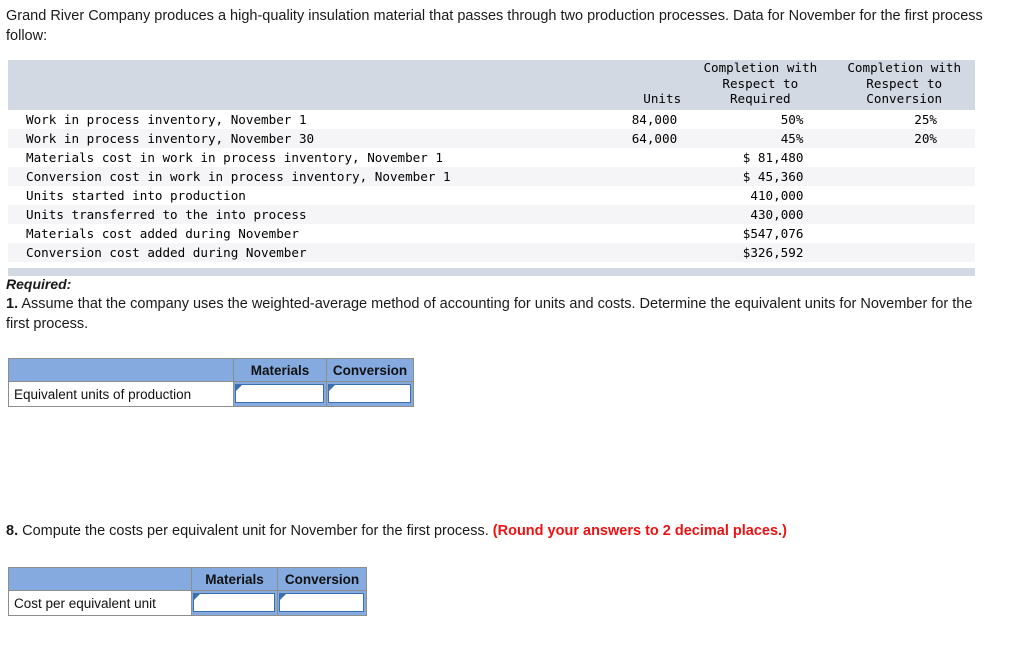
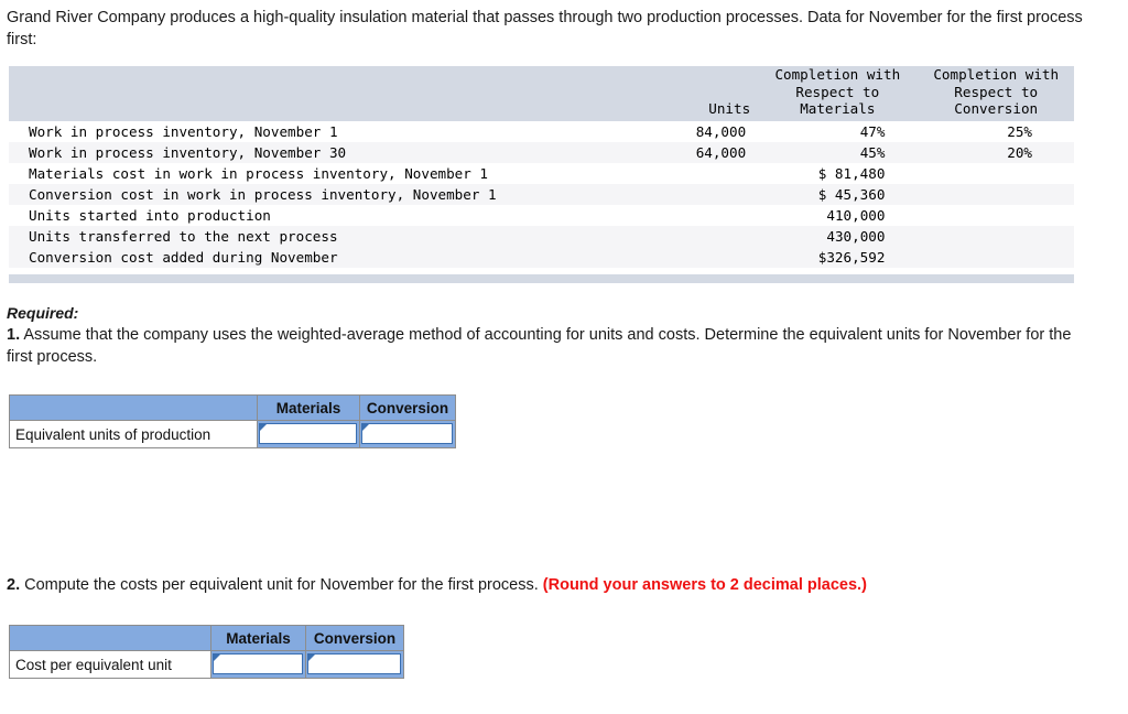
- Grand River Company produces a high-quality insulation material that passes through two production processes. Data for November for the first process follow:
+ Grand River Company produces a high-quality insulation material that passes through two production processes. Data for November for the first process first:
- 	Units	Completion with Respect to Required	Completion with Respect to Conversion
+ 	Units	Completion with Respect to Materials	Completion with Respect to Conversion
- Work in process inventory, November 1	84,000	50%	25%
+ Work in process inventory, November 1	84,000	47%	25%
  Work in process inventory, November 30	64,000	45%	20%
  Materials cost in work in process inventory, November 1		$ 81,480
  Conversion cost in work in process inventory, November 1		$ 45,360
  Units started into production		410,000
- Units transferred to the into process		430,000
+ Units transferred to the next process		430,000
- Materials cost added during November		$547,076
  Conversion cost added during November		$326,592
  Required:
  1. Assume that the company uses the weighted-average method of accounting for units and costs. Determine the equivalent units for November for the first process.
- 8. Compute the costs per equivalent unit for November for the first process. (Round your answers to 2 decimal places.)
+ 2. Compute the costs per equivalent unit for November for the first process. (Round your answers to 2 decimal places.)
  	Materials	Conversion
  Equivalent units of production
  	Materials	Conversion
  Cost per equivalent unit
